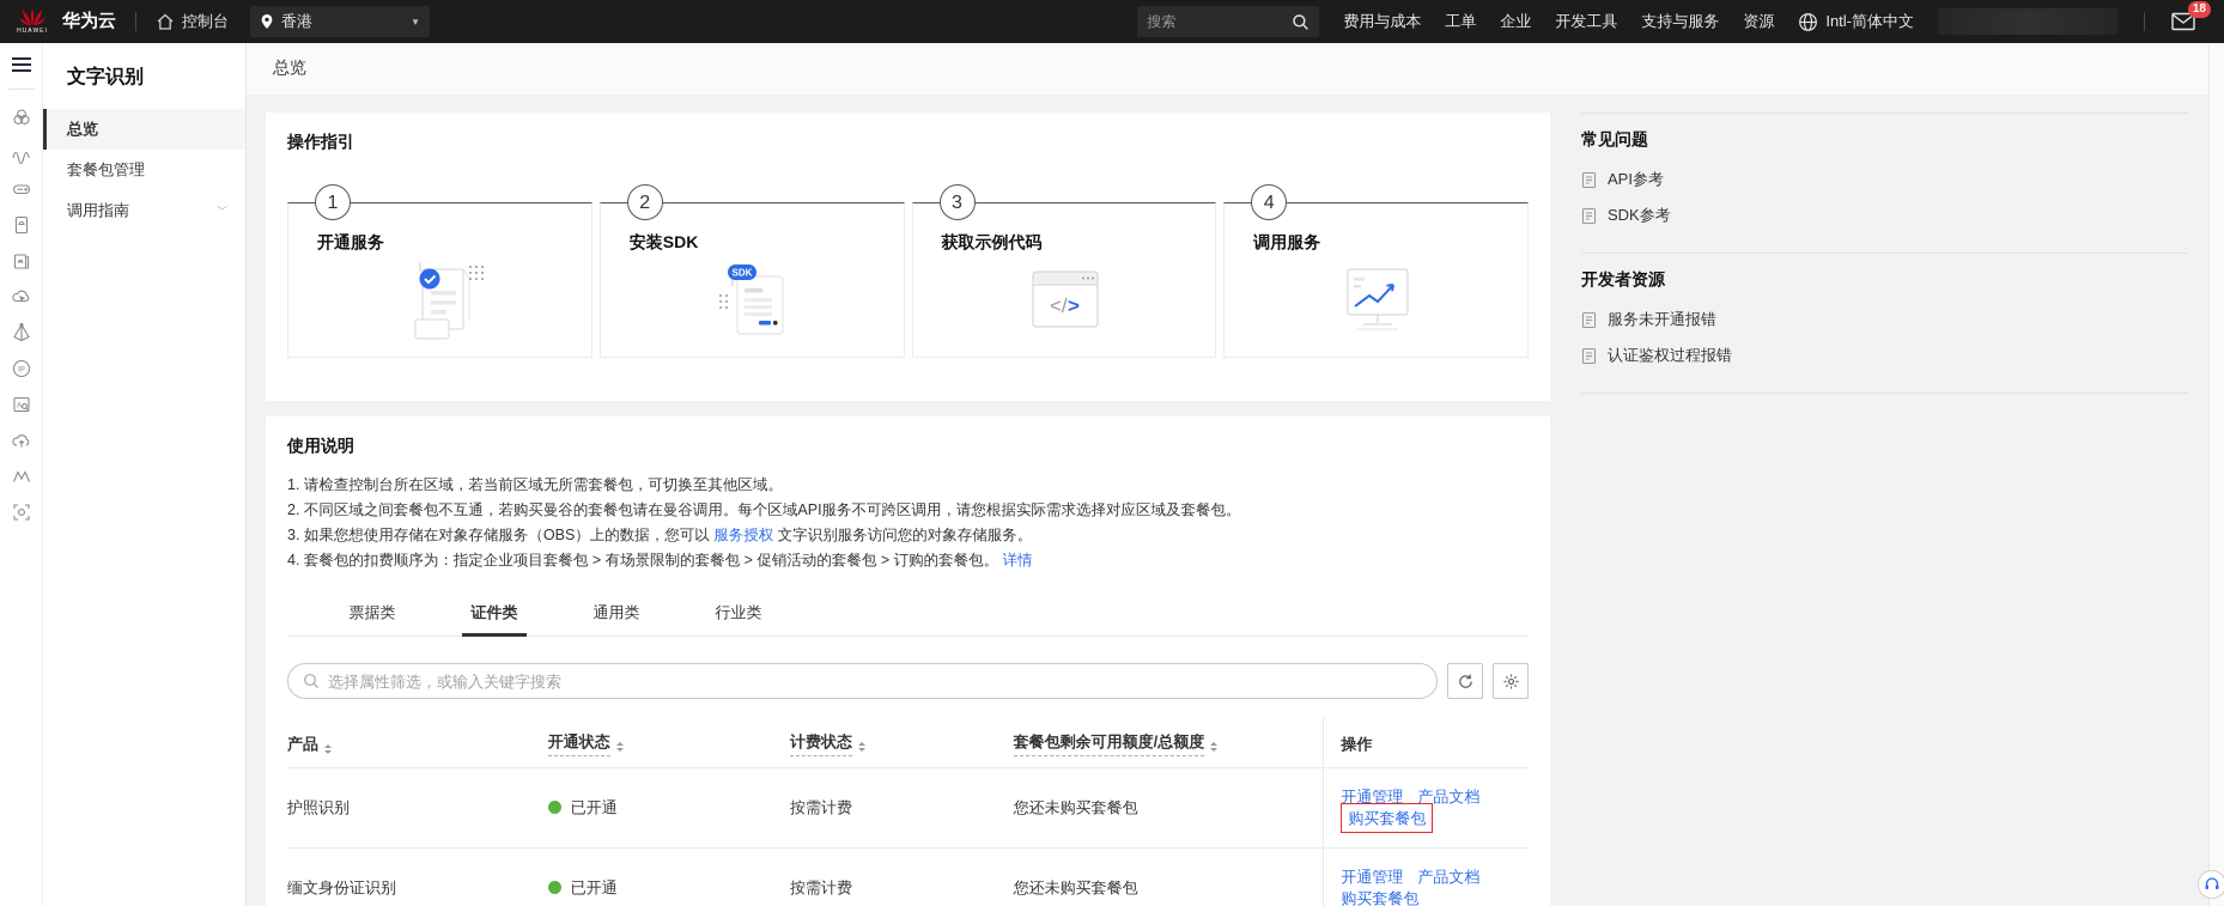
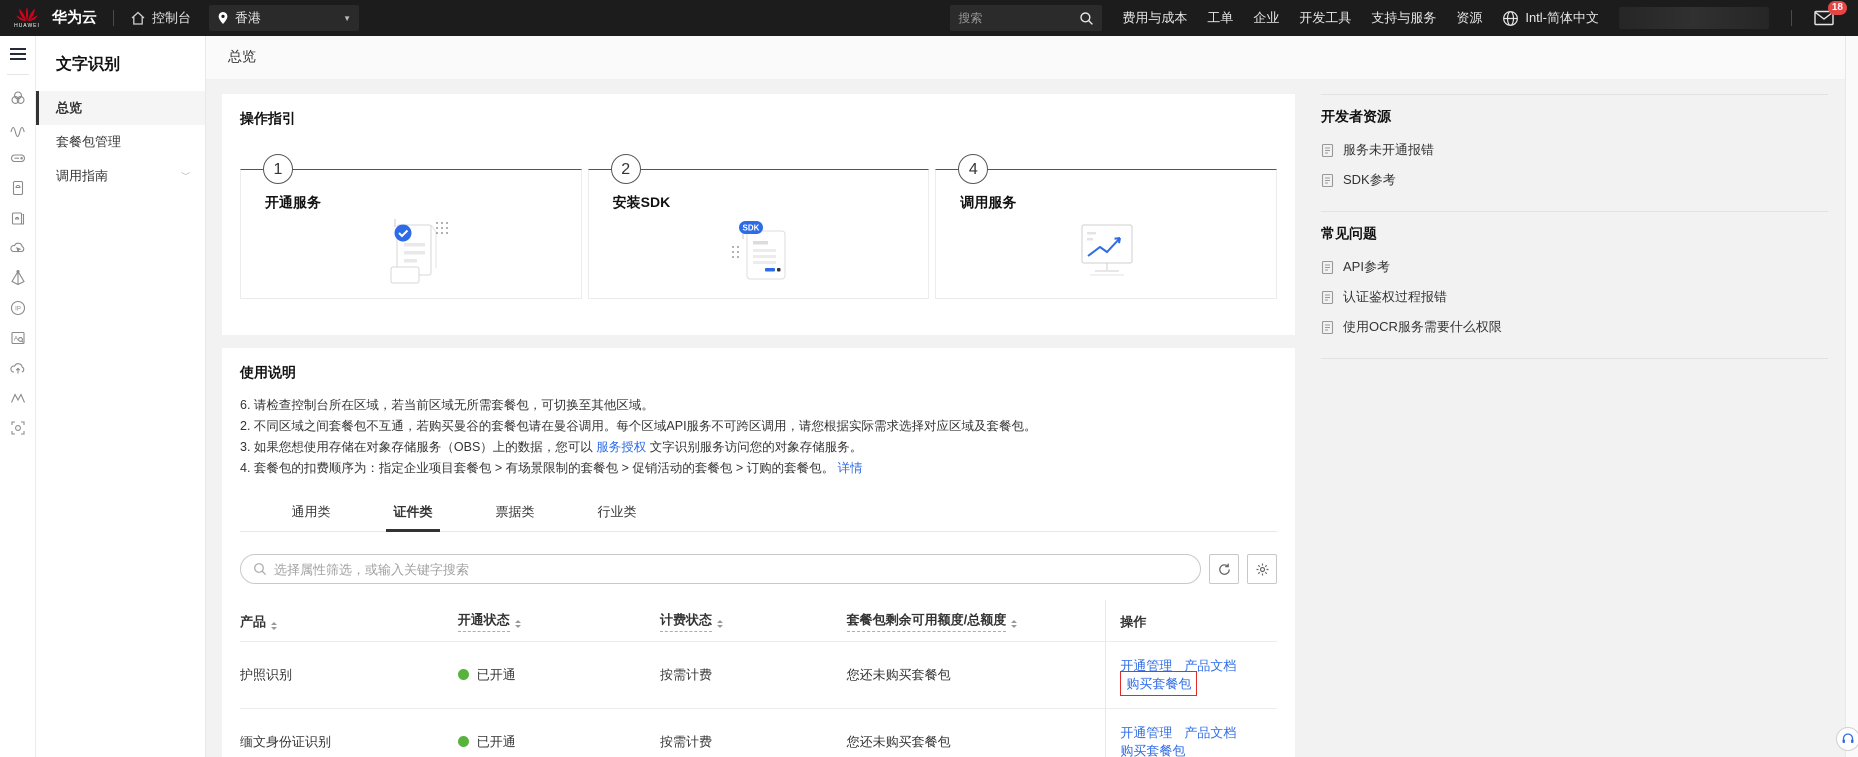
  华为云
  控制台
  香港
  ▼
  搜索
  费用与成本
  工单
  企业
  开发工具
  支持与服务
  资源
  Intl-简体中文
  18
  文字识别
  总览
  套餐包管理
  调用指南
  ﹀
  总览
  操作指引
  1
  开通服务
  2
  安装SDK
  SDK
- 3
- 获取示例代码
- </
- >
  4
  调用服务
  使用说明
- 1. 请检查控制台所在区域，若当前区域无所需套餐包，可切换至其他区域。
+ 6. 请检查控制台所在区域，若当前区域无所需套餐包，可切换至其他区域。
  2. 不同区域之间套餐包不互通，若购买曼谷的套餐包请在曼谷调用。每个区域API服务不可跨区调用，请您根据实际需求选择对应区域及套餐包。
  3. 如果您想使用存储在对象存储服务（OBS）上的数据，您可以 服务授权 文字识别服务访问您的对象存储服务。
  4. 套餐包的扣费顺序为：指定企业项目套餐包 > 有场景限制的套餐包 > 促销活动的套餐包 > 订购的套餐包。 详情
- 票据类
+ 通用类
  证件类
- 通用类
+ 票据类
  行业类
  选择属性筛选，或输入关键字搜索
  产品	开通状态	计费状态	套餐包剩余可用额度/总额度	操作
  护照识别	已开通	按需计费	您还未购买套餐包	开通管理 产品文档购买套餐包
  缅文身份证识别	已开通	按需计费	您还未购买套餐包	开通管理 产品文档购买套餐包
- 常见问题
+ 开发者资源
- API参考
+ 服务未开通报错
  SDK参考
- 开发者资源
+ 常见问题
- 服务未开通报错
+ API参考
  认证鉴权过程报错
+ 使用OCR服务需要什么权限
